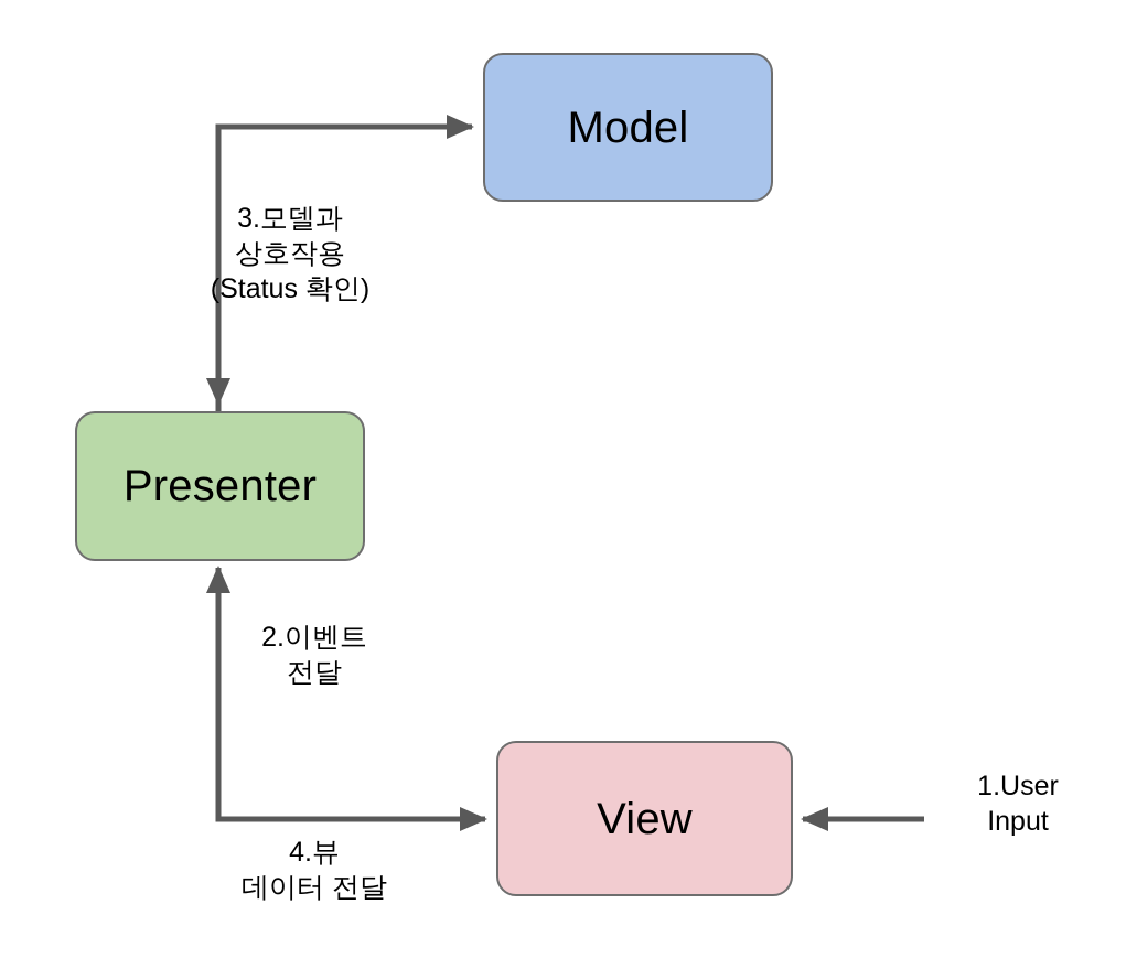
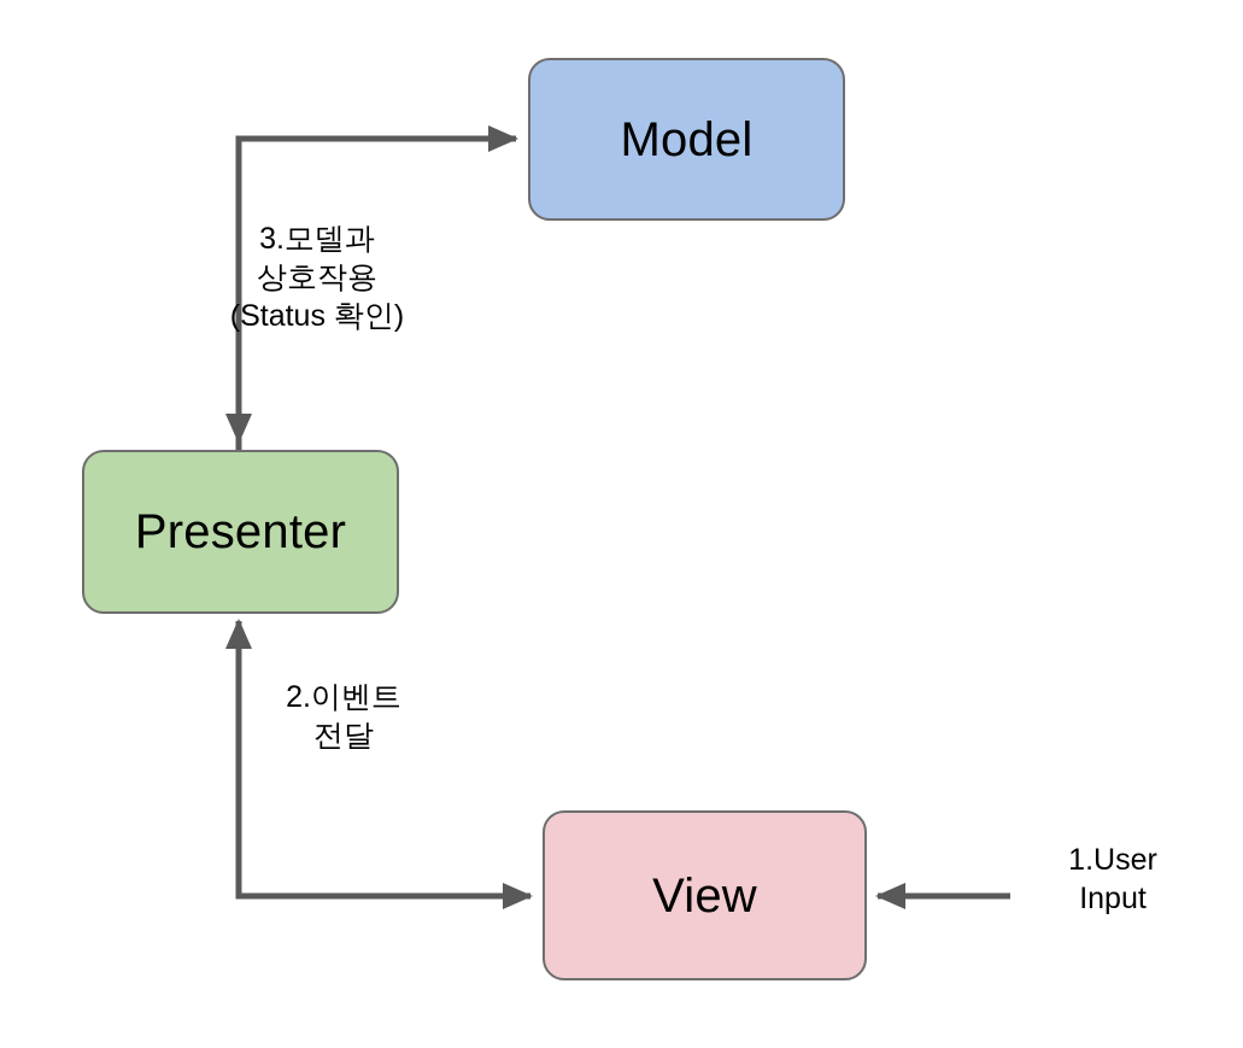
  Model
  Presenter
  View
  1.User
  Input
  2.이벤트
  전달
  3.모델과
  상호작용
  (Status 확인)
- 4.뷰
- 데이터 전달
